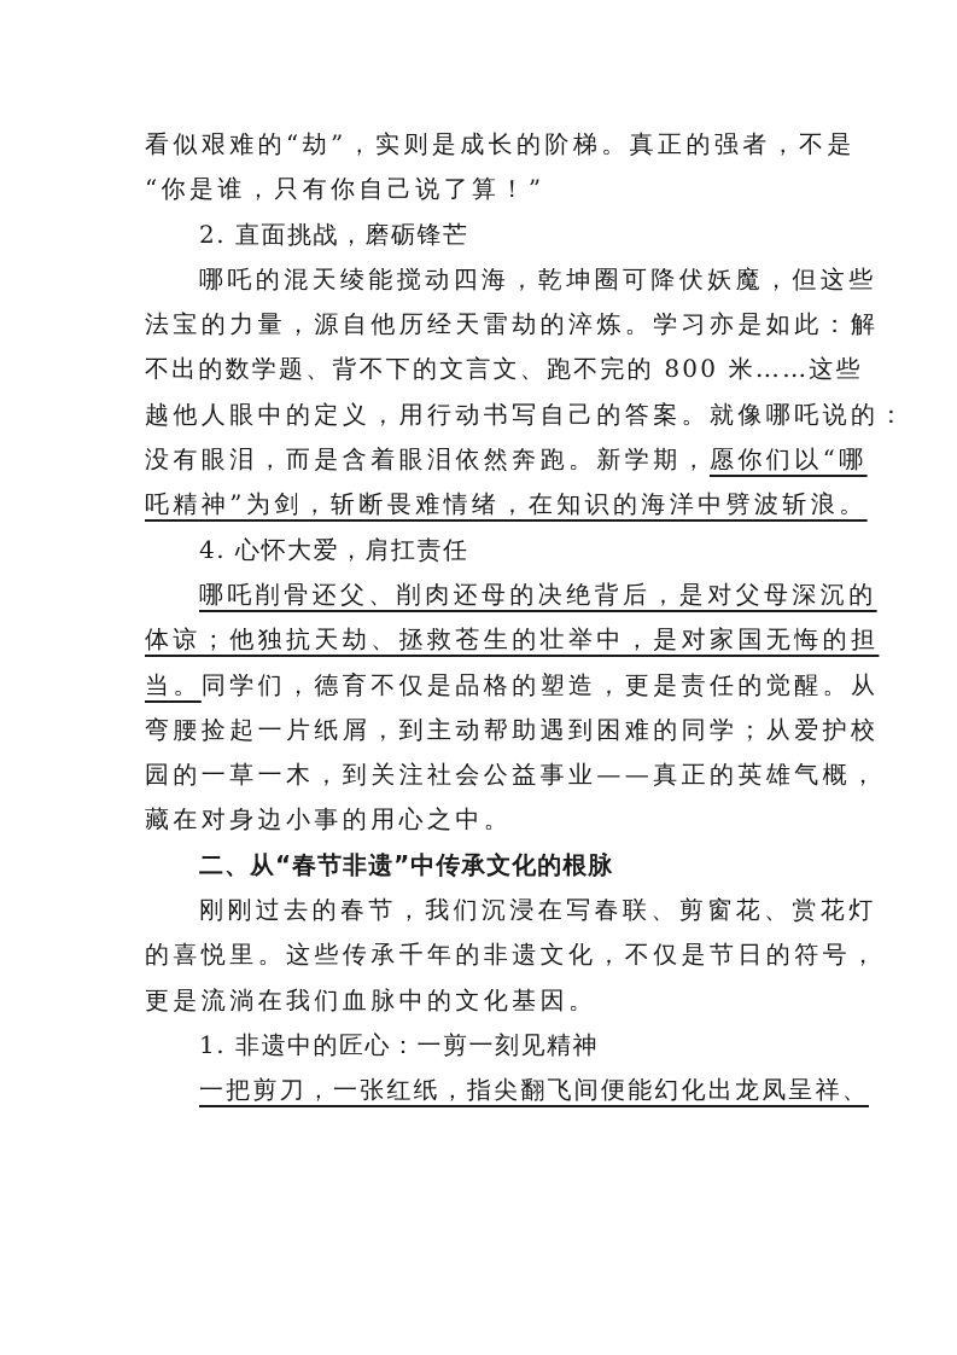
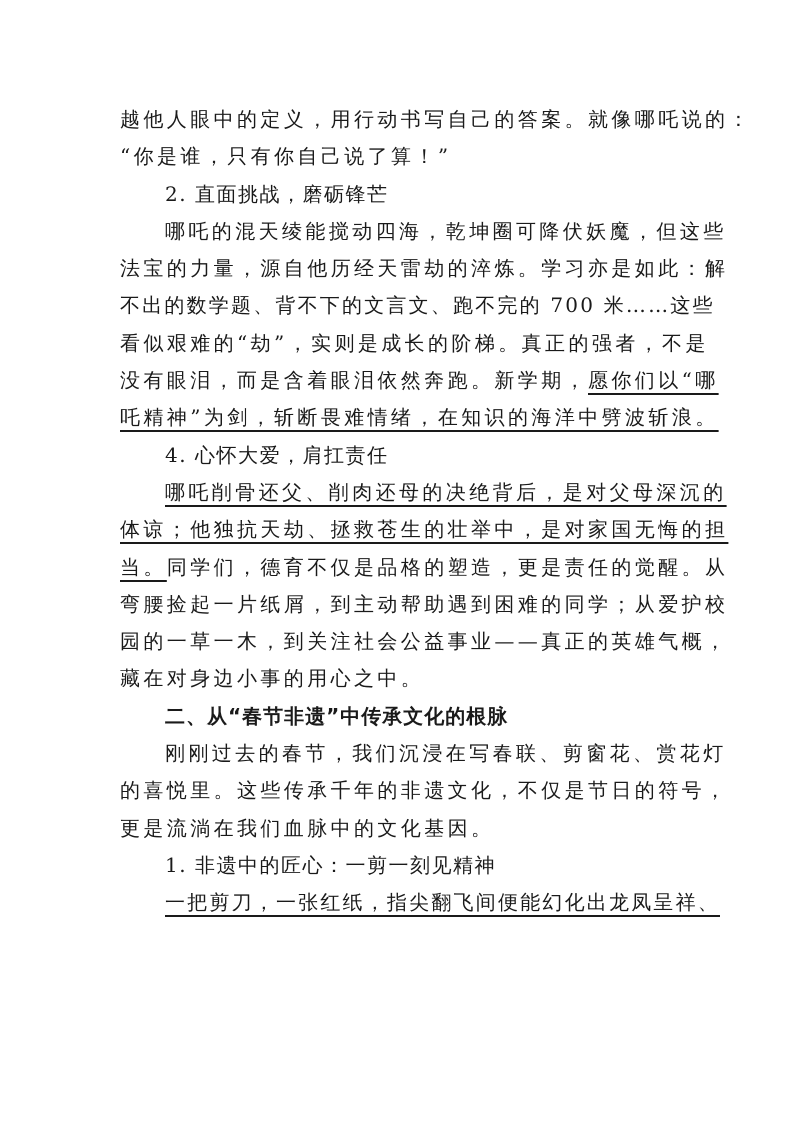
- 看似艰难的“劫”，实则是成长的阶梯。真正的强者，不是
+ 越他人眼中的定义，用行动书写自己的答案。就像哪吒说的：
  “你是谁，只有你自己说了算！”
  2. 直面挑战，磨砺锋芒
  哪吒的混天绫能搅动四海，乾坤圈可降伏妖魔，但这些
  法宝的力量，源自他历经天雷劫的淬炼。学习亦是如此：解
- 不出的数学题、背不下的文言文、跑不完的 800 米……这些
+ 不出的数学题、背不下的文言文、跑不完的 700 米……这些
- 越他人眼中的定义，用行动书写自己的答案。就像哪吒说的：
+ 看似艰难的“劫”，实则是成长的阶梯。真正的强者，不是
  没有眼泪，而是含着眼泪依然奔跑。新学期，愿你们以“哪
  吒精神”为剑，斩断畏难情绪，在知识的海洋中劈波斩浪。
  4. 心怀大爱，肩扛责任
  哪吒削骨还父、削肉还母的决绝背后，是对父母深沉的
  体谅；他独抗天劫、拯救苍生的壮举中，是对家国无悔的担
  当。同学们，德育不仅是品格的塑造，更是责任的觉醒。从
  弯腰捡起一片纸屑，到主动帮助遇到困难的同学；从爱护校
  园的一草一木，到关注社会公益事业——真正的英雄气概，
  藏在对身边小事的用心之中。
  二、从“春节非遗”中传承文化的根脉
  刚刚过去的春节，我们沉浸在写春联、剪窗花、赏花灯
  的喜悦里。这些传承千年的非遗文化，不仅是节日的符号，
  更是流淌在我们血脉中的文化基因。
  1. 非遗中的匠心：一剪一刻见精神
  一把剪刀，一张红纸，指尖翻飞间便能幻化出龙凤呈祥、
